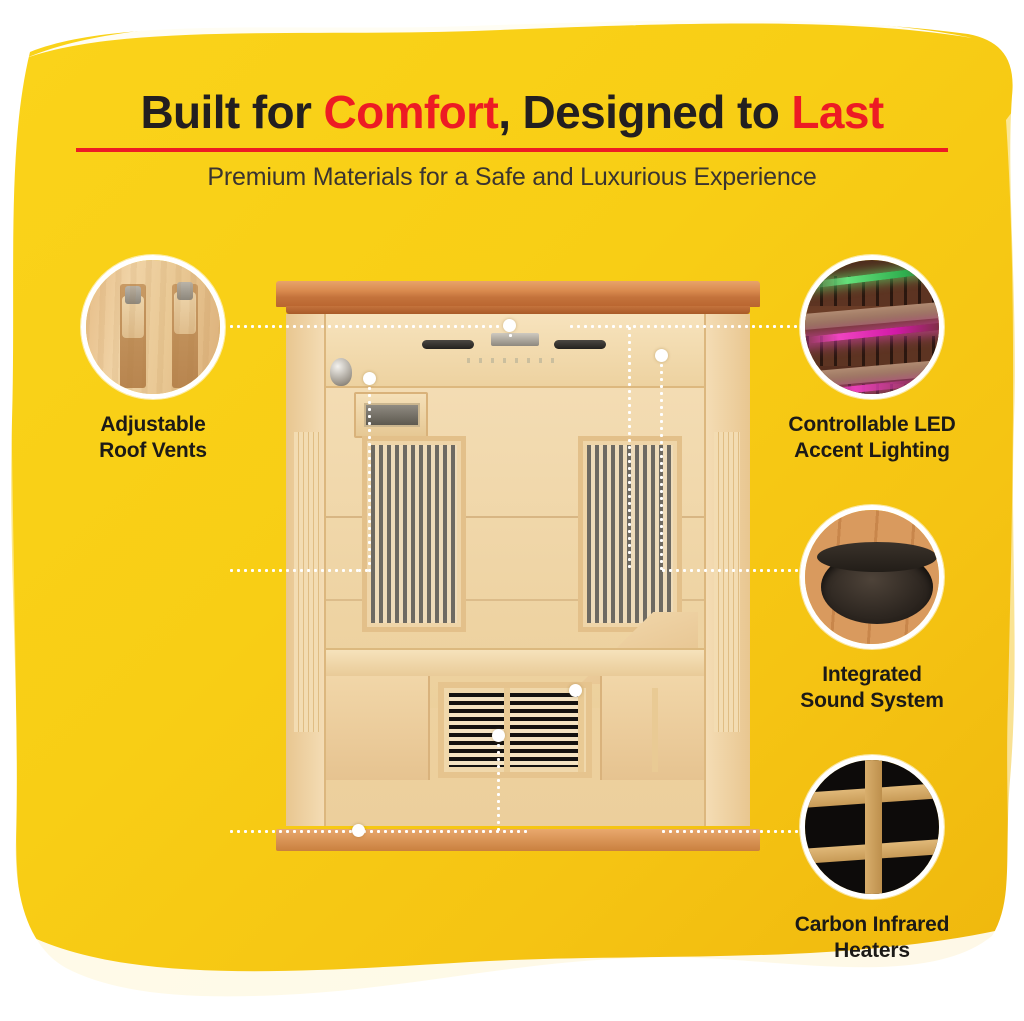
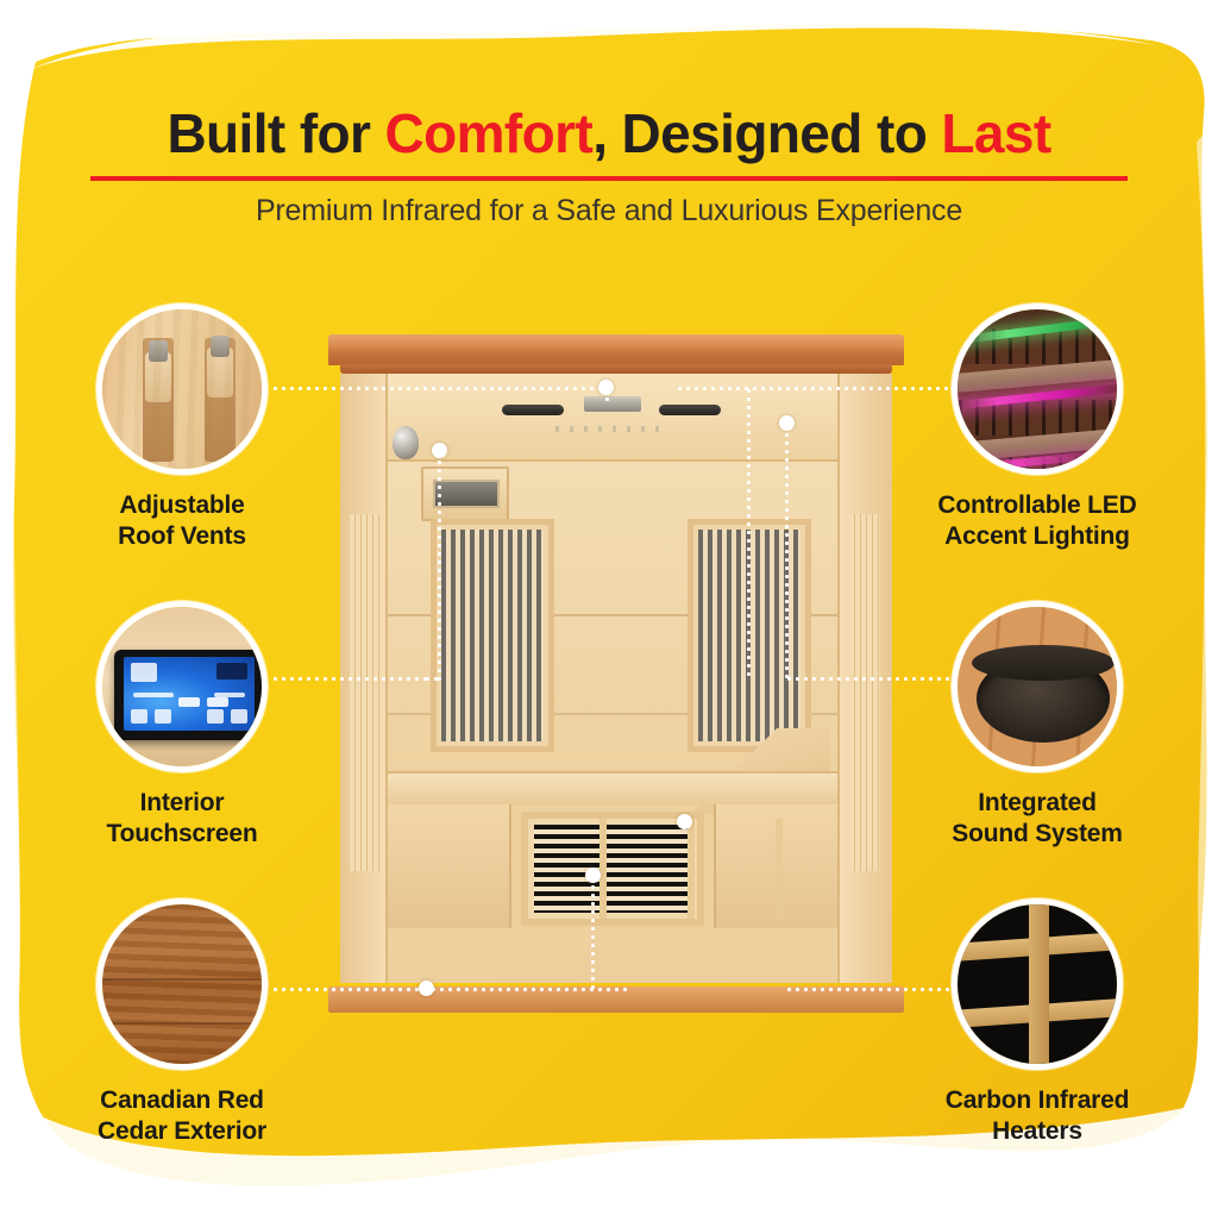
  Built for Comfort, Designed to Last
- Premium Materials for a Safe and Luxurious Experience
+ Premium Infrared for a Safe and Luxurious Experience
  Adjustable
  Roof Vents
+ Interior
+ Touchscreen
+ Canadian Red
+ Cedar Exterior
  Controllable LED
  Accent Lighting
  Integrated
  Sound System
  Carbon Infrared
  Heaters
